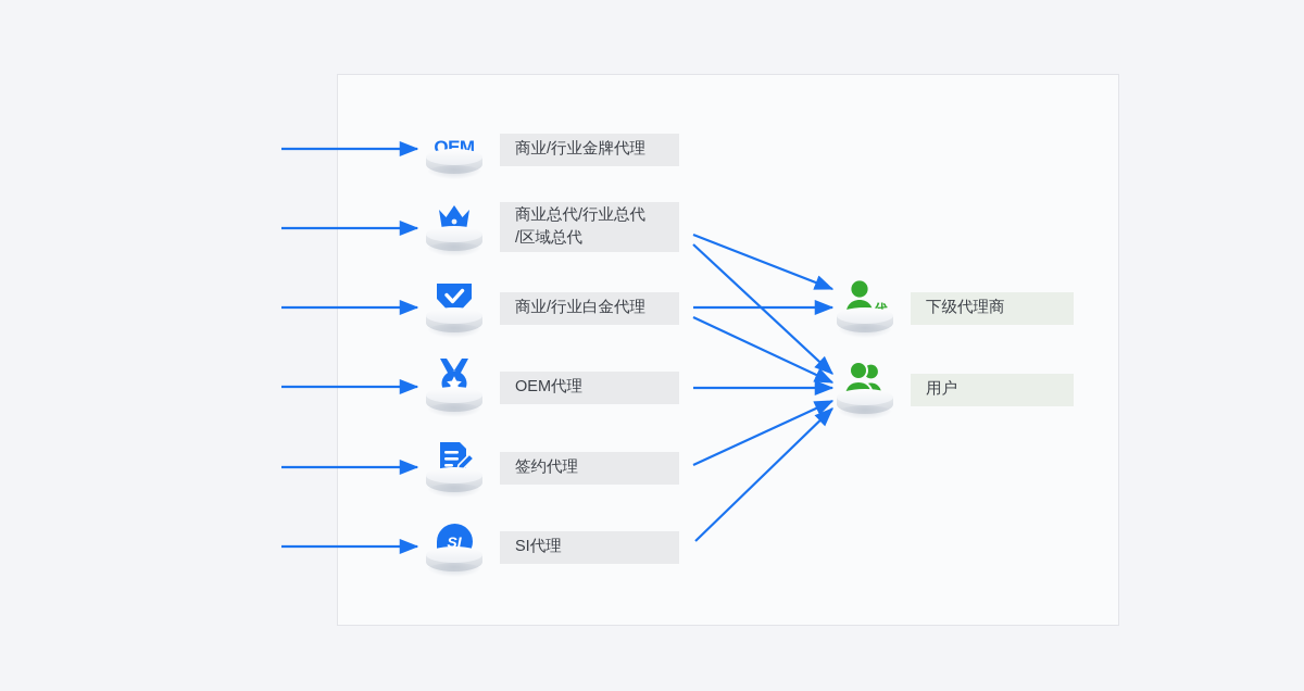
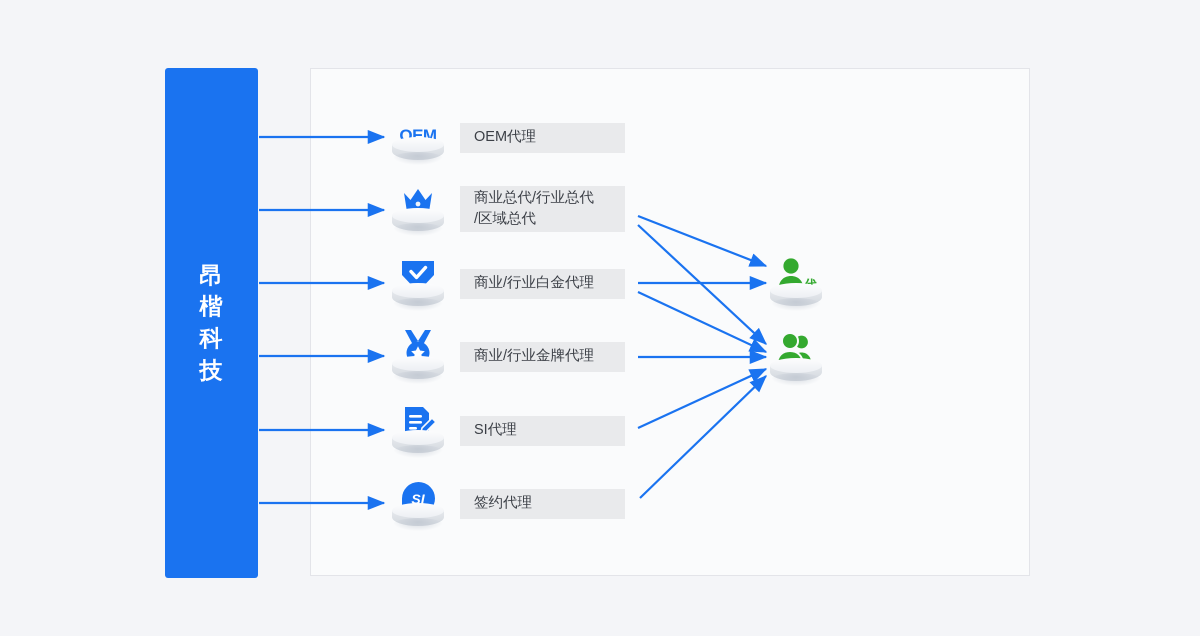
+ 昂楷科技
  OEM
- 商业/行业金牌代理
+ OEM代理
  商业总代/行业总代
  /区域总代
  商业/行业白金代理
- OEM代理
+ 商业/行业金牌代理
- 签约代理
+ SI代理
  SI
- SI代理
+ 签约代理
- 下级代理商
- 用户
